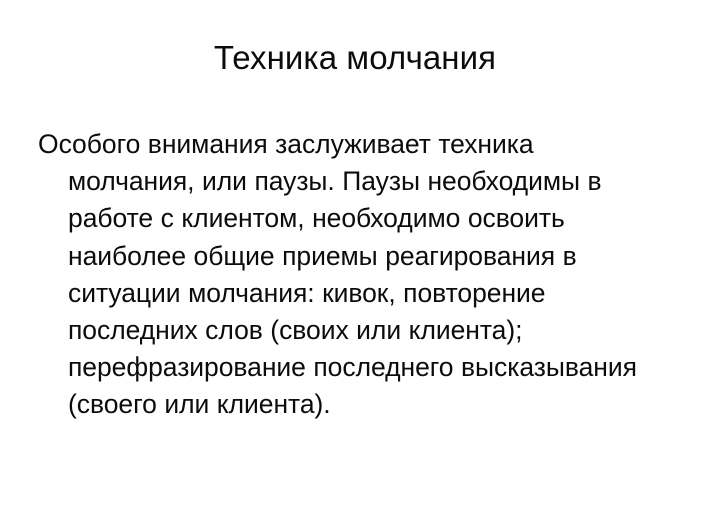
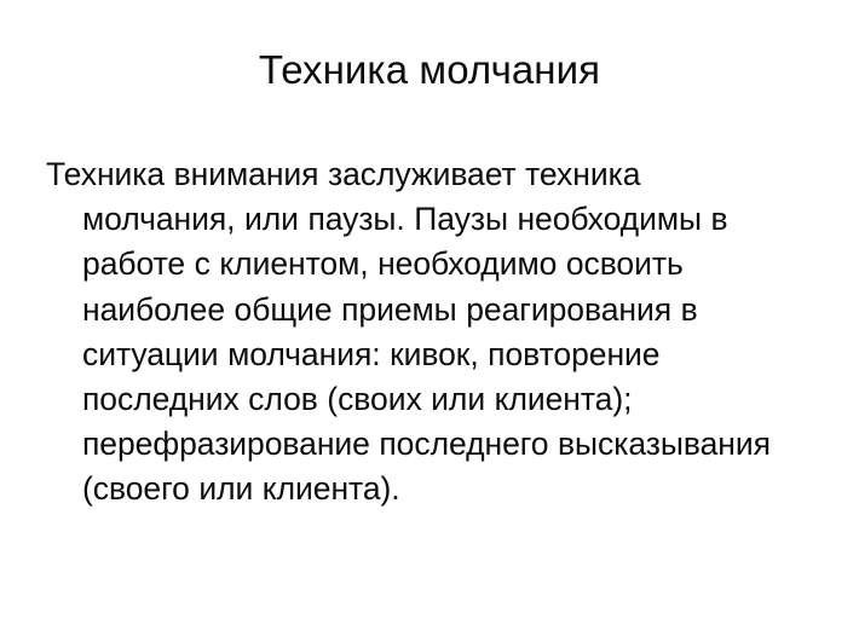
  Техника молчания
- Особого внимания заслуживает техника молчания, или паузы. Паузы необходимы в работе с клиентом, необходимо освоить наиболее общие приемы реагирования в ситуации молчания: кивок, повторение последних слов (своих или клиента); перефразирование последнего высказывания (своего или клиента).
+ Техника внимания заслуживает техника молчания, или паузы. Паузы необходимы в работе с клиентом, необходимо освоить наиболее общие приемы реагирования в ситуации молчания: кивок, повторение последних слов (своих или клиента); перефразирование последнего высказывания (своего или клиента).
